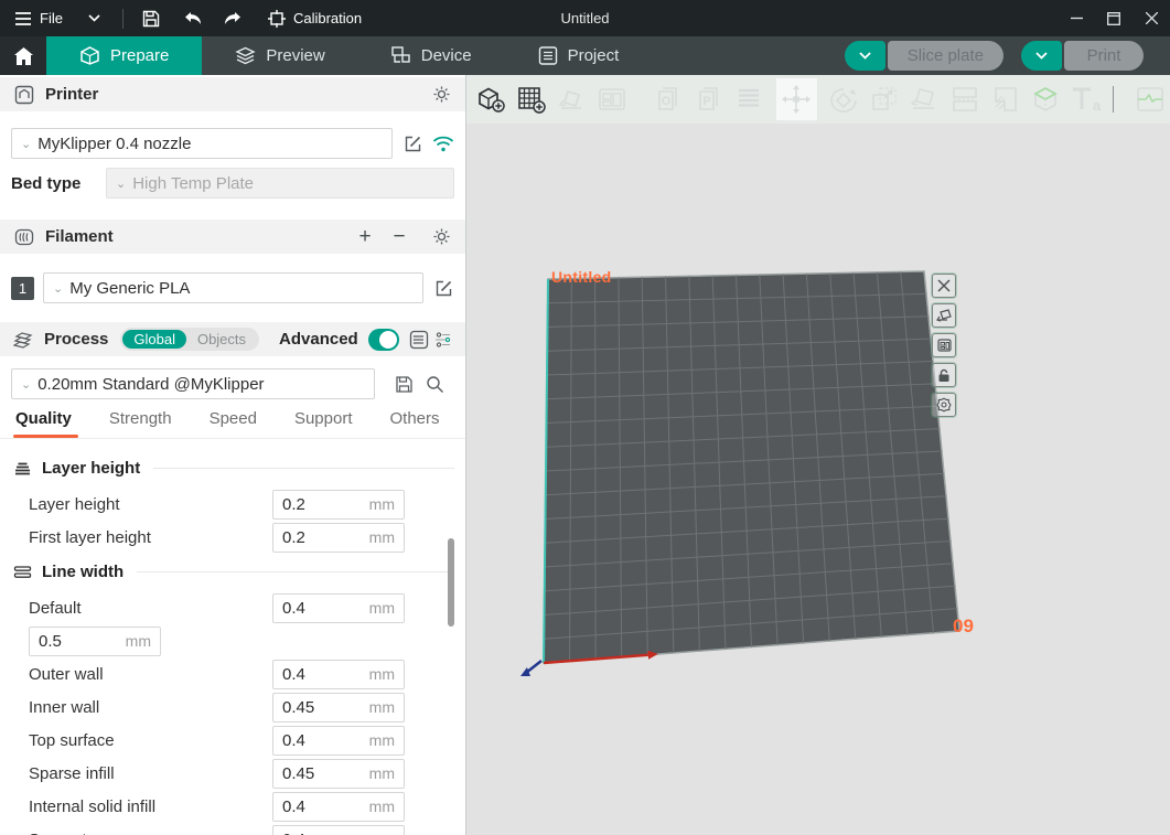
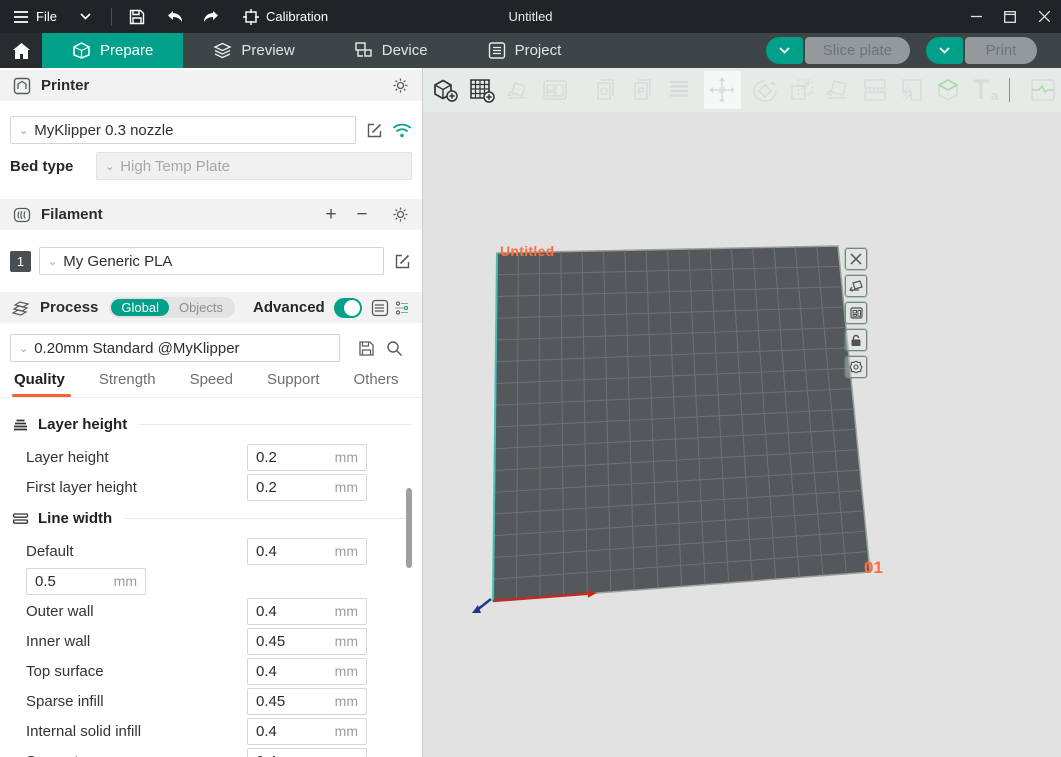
  Untitled
  File
  Calibration
  Prepare
  Preview
  Device
  Project
  Slice plate
  Print
  Printer
  ⌄
- MyKlipper 0.4 nozzle
+ MyKlipper 0.3 nozzle
  Bed type
  ⌄
  High Temp Plate
  Filament
  +
  −
  1
  ⌄
  My Generic PLA
  Process
  Global
  Objects
  Advanced
  ⌄
  0.20mm Standard @MyKlipper
  Quality
  Strength
  Speed
  Support
  Others
  Layer height
  Layer height
  0.2
  mm
  First layer height
  0.2
  mm
  Line width
  Default
  0.4
  mm
  0.5
  mm
  Outer wall
  0.4
  mm
  Inner wall
  0.45
  mm
  Top surface
  0.4
  mm
  Sparse infill
  0.45
  mm
  Internal solid infill
  0.4
  mm
  Untitled
- 09
+ 01
